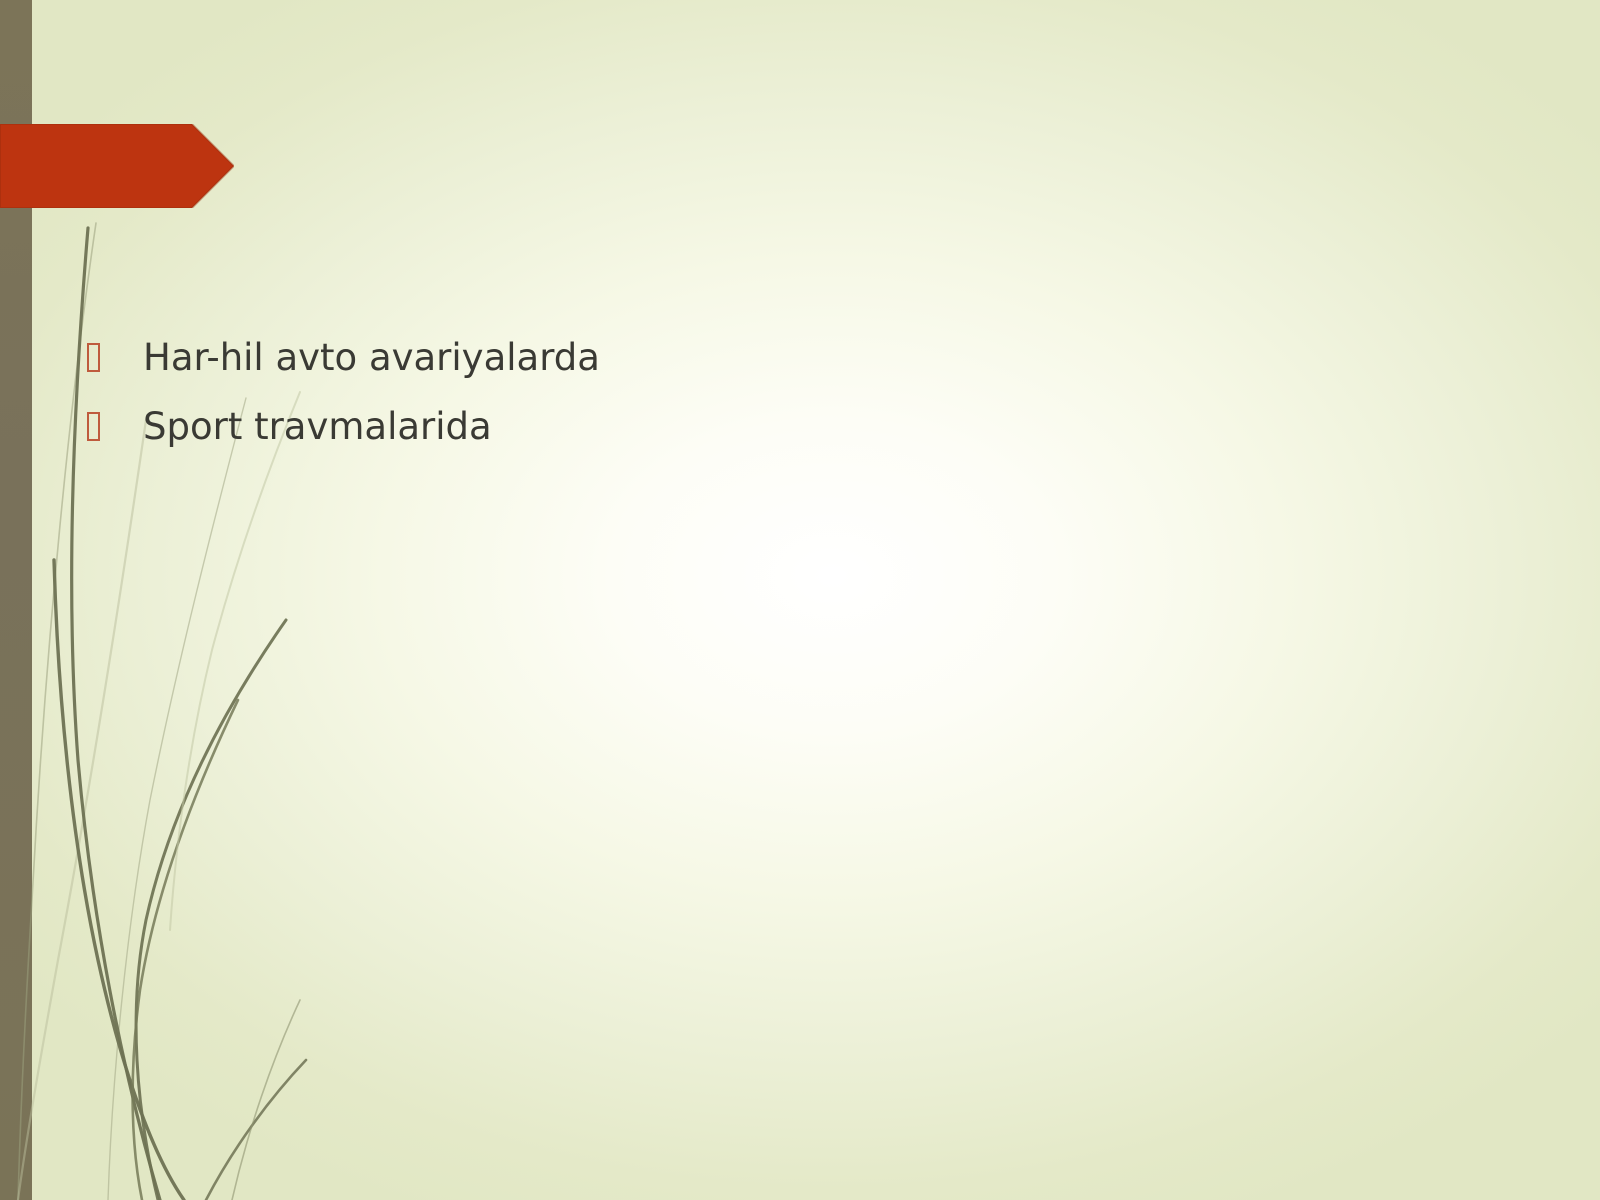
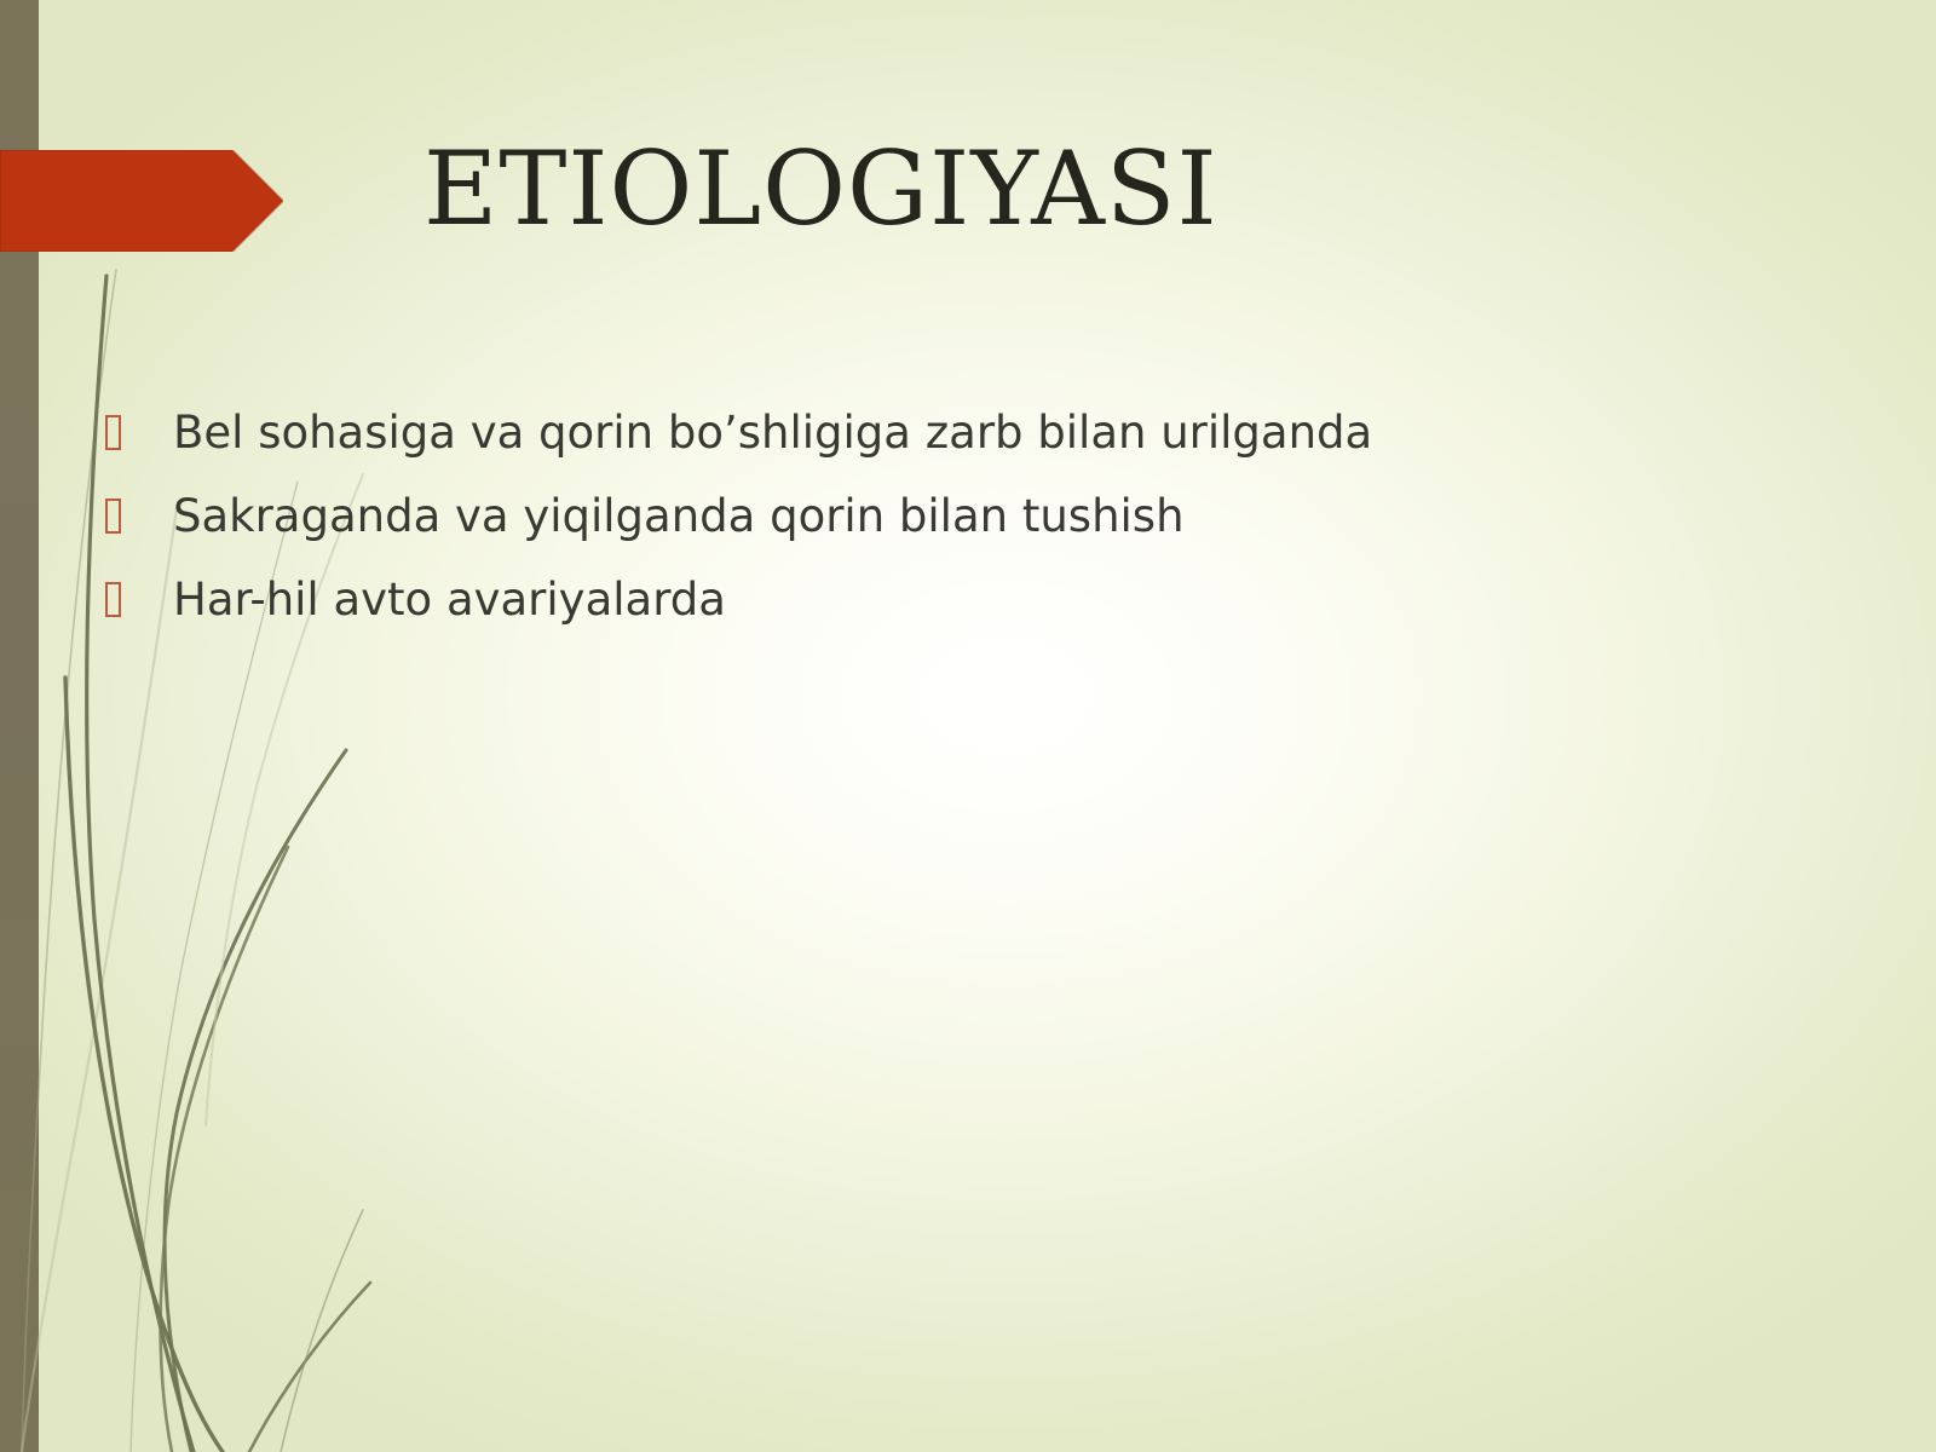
+ ETIOLOGIYASI
+ Bel sohasiga va qorin bo’shligiga zarb bilan urilganda
+ Sakraganda va yiqilganda qorin bilan tushish
  Har-hil avto avariyalarda
- Sport travmalarida
